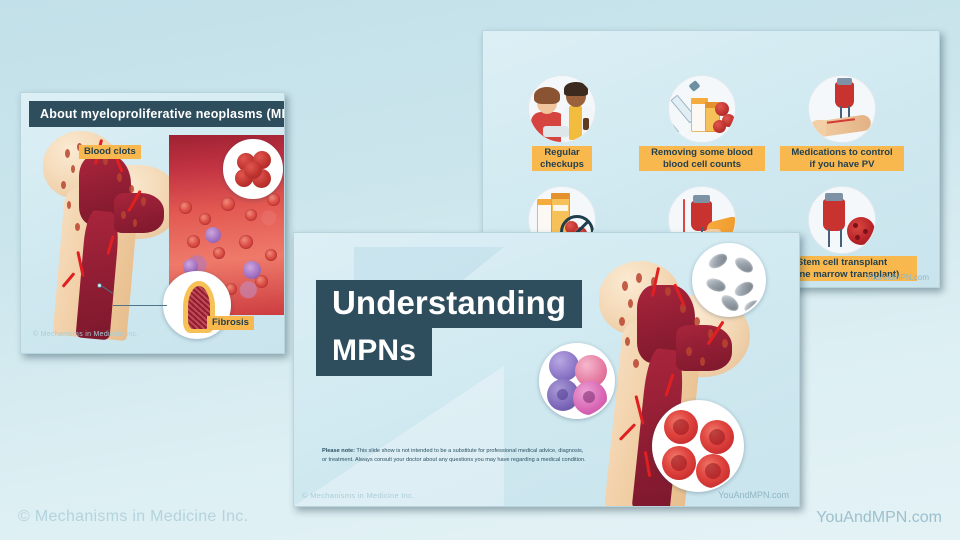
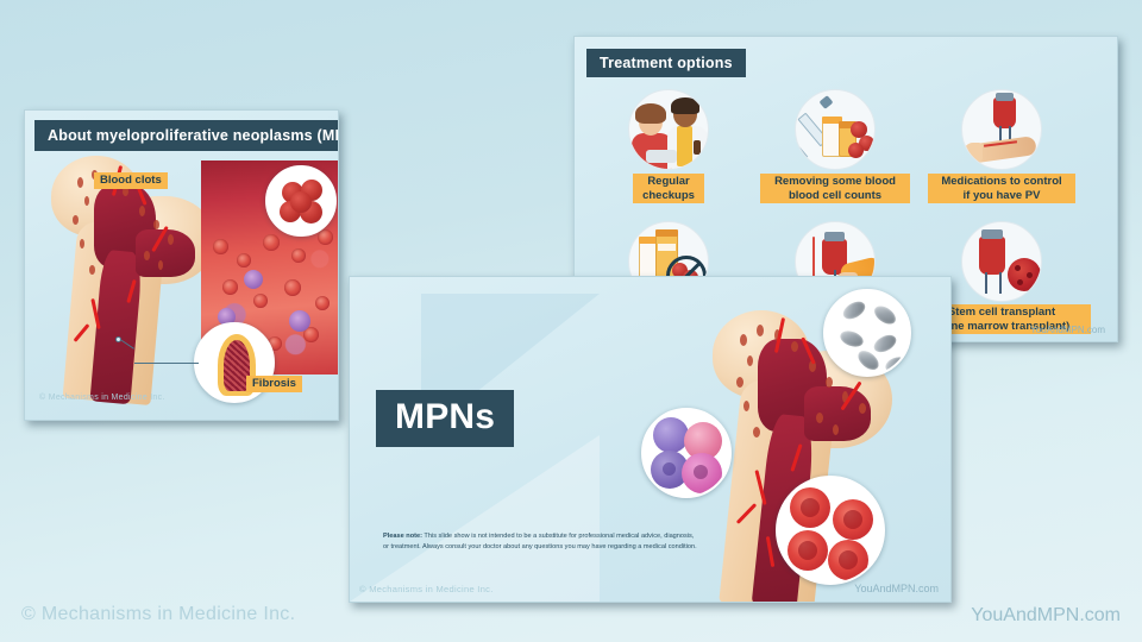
  Blood clots
  Fibrosis
  About myeloproliferative neoplasms (M
  Regular
  checkups
  Removing some blood
  blood cell counts
  Medications to control
  if you have PV
  Stem cell transplant
  ne marrow transplant)
+ Treatment options
  YouAndMPN.com
- Understanding
  MPNs
  © Mechanisms in Medicine Inc.
  YouAndMPN.com
  © Mechanisms in Medicine Inc.
  YouAndMPN.com
